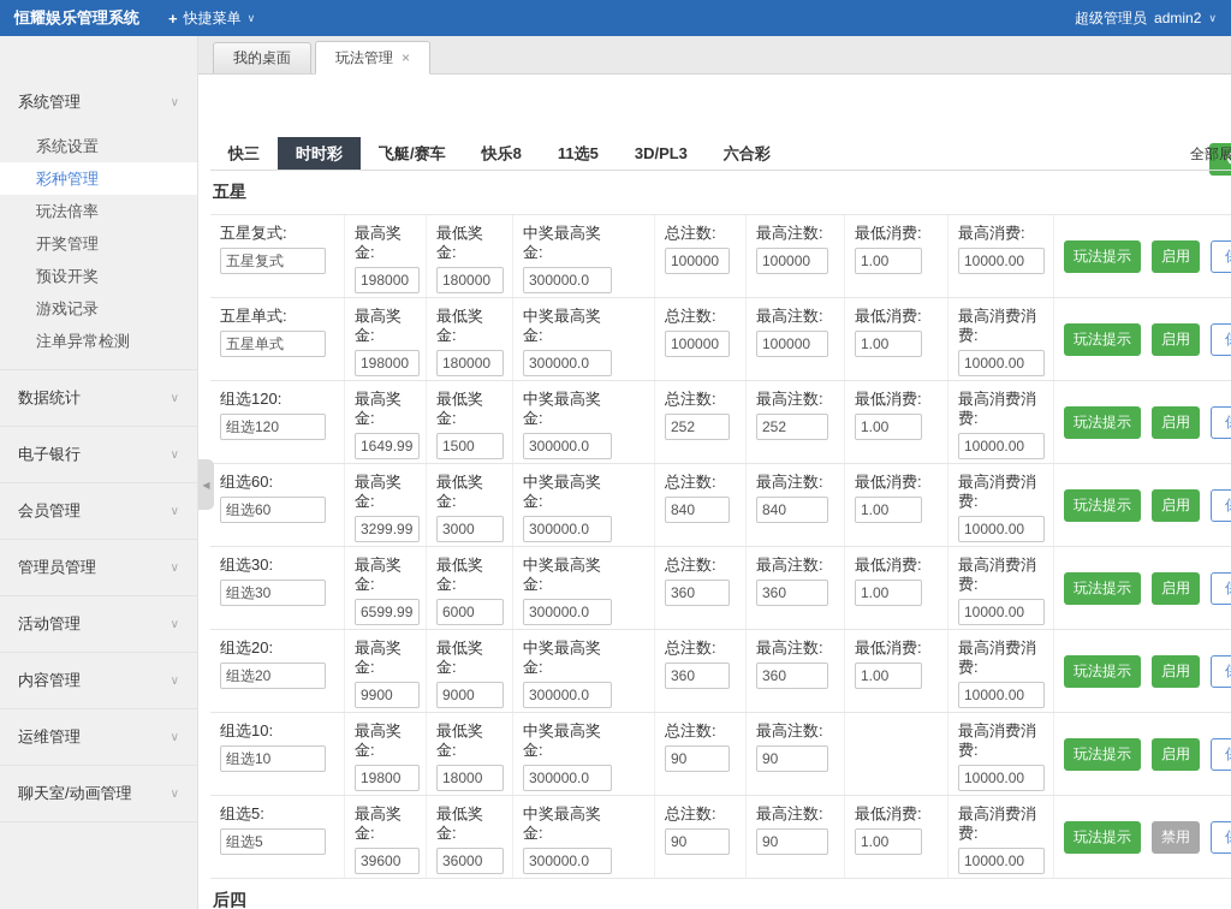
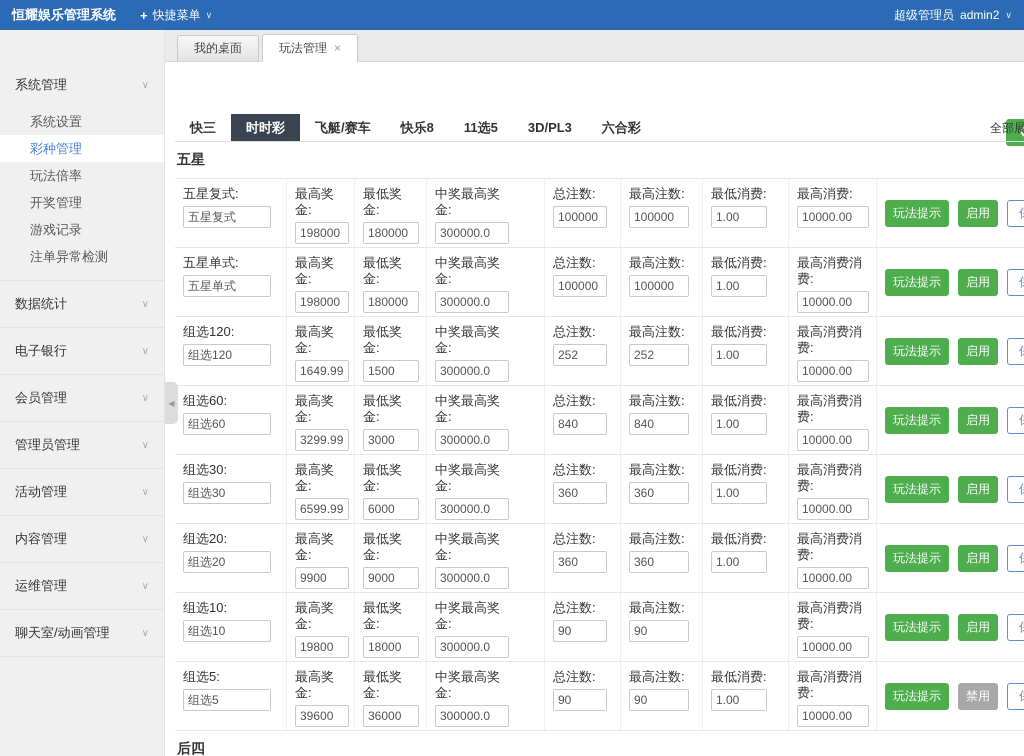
  恒耀娱乐管理系统
  +
  快捷菜单
  ∨
  超级管理员
  admin2
  ∨
  系统管理
  ∨
  系统设置
  彩种管理
  玩法倍率
  开奖管理
- 预设开奖
  游戏记录
  注单异常检测
  数据统计
  ∨
  电子银行
  ∨
  会员管理
  ∨
  管理员管理
  ∨
  活动管理
  ∨
  内容管理
  ∨
  运维管理
  ∨
  聊天室/动画管理
  ∨
  我的桌面
  玩法管理
  ×
  快三
  时时彩
  飞艇/赛车
  快乐8
  11选5
  3D/PL3
  六合彩
  全部展
  五星
  五星复式:
  五星复式
  最高奖金:
  198000
  最低奖金:
  180000
  中奖最高奖金:
  300000.0
  总注数:
  100000
  最高注数:
  100000
  最低消费:
  1.00
  最高消费:
  10000.00
  玩法提示
  启用
  五星单式:
  五星单式
  最高奖金:
  198000
  最低奖金:
  180000
  中奖最高奖金:
  300000.0
  总注数:
  100000
  最高注数:
  100000
  最低消费:
  1.00
  最高消费消费:
  10000.00
  玩法提示
  启用
  组选120:
  组选120
  最高奖金:
  1649.99
  最低奖金:
  1500
  中奖最高奖金:
  300000.0
  总注数:
  252
  最高注数:
  252
  最低消费:
  1.00
  最高消费消费:
  10000.00
  玩法提示
  启用
  组选60:
  组选60
  最高奖金:
  3299.99
  最低奖金:
  3000
  中奖最高奖金:
  300000.0
  总注数:
  840
  最高注数:
  840
  最低消费:
  1.00
  最高消费消费:
  10000.00
  玩法提示
  启用
  组选30:
  组选30
  最高奖金:
  6599.99
  最低奖金:
  6000
  中奖最高奖金:
  300000.0
  总注数:
  360
  最高注数:
  360
  最低消费:
  1.00
  最高消费消费:
  10000.00
  玩法提示
  启用
  组选20:
  组选20
  最高奖金:
  9900
  最低奖金:
  9000
  中奖最高奖金:
  300000.0
  总注数:
  360
  最高注数:
  360
  最低消费:
  1.00
  最高消费消费:
  10000.00
  玩法提示
  启用
  组选10:
  组选10
  最高奖金:
  19800
  最低奖金:
  18000
  中奖最高奖金:
  300000.0
  总注数:
  90
  最高注数:
  90
  最高消费消费:
  10000.00
  玩法提示
  启用
  组选5:
  组选5
  最高奖金:
  39600
  最低奖金:
  36000
  中奖最高奖金:
  300000.0
  总注数:
  90
  最高注数:
  90
  最低消费:
  1.00
  最高消费消费:
  10000.00
  玩法提示
  禁用
  后四
  ◀
